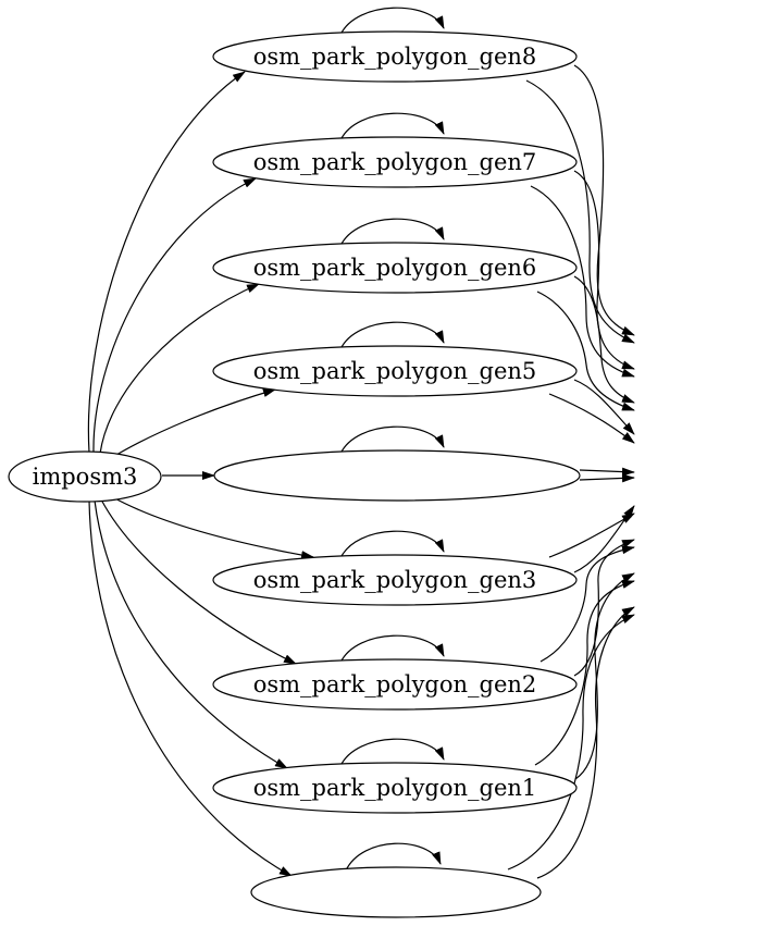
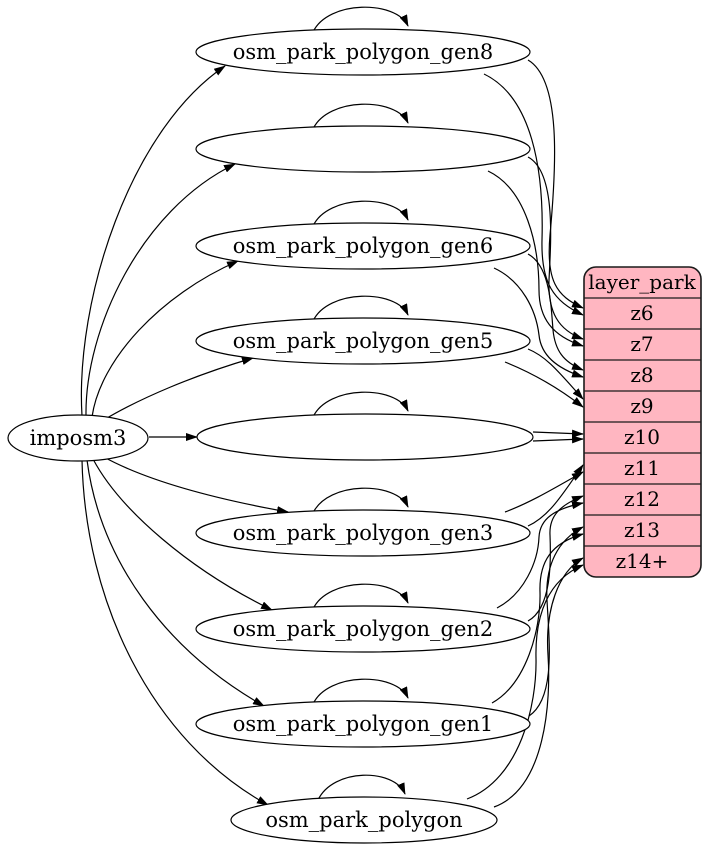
  imposm3
  osm_park_polygon_gen8
- osm_park_polygon_gen7
  osm_park_polygon_gen6
  osm_park_polygon_gen5
  osm_park_polygon_gen3
  osm_park_polygon_gen2
  osm_park_polygon_gen1
+ osm_park_polygon
+ layer_park
+ z6
+ z7
+ z8
+ z9
+ z10
+ z11
+ z12
+ z13
+ z14+
